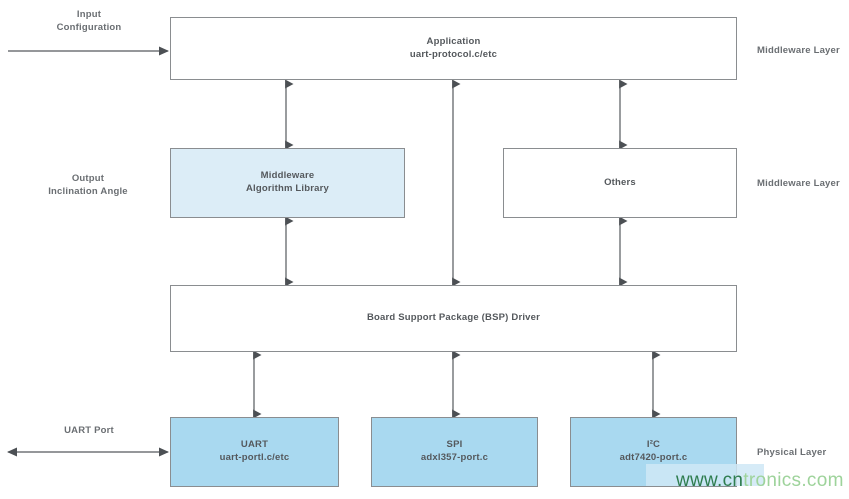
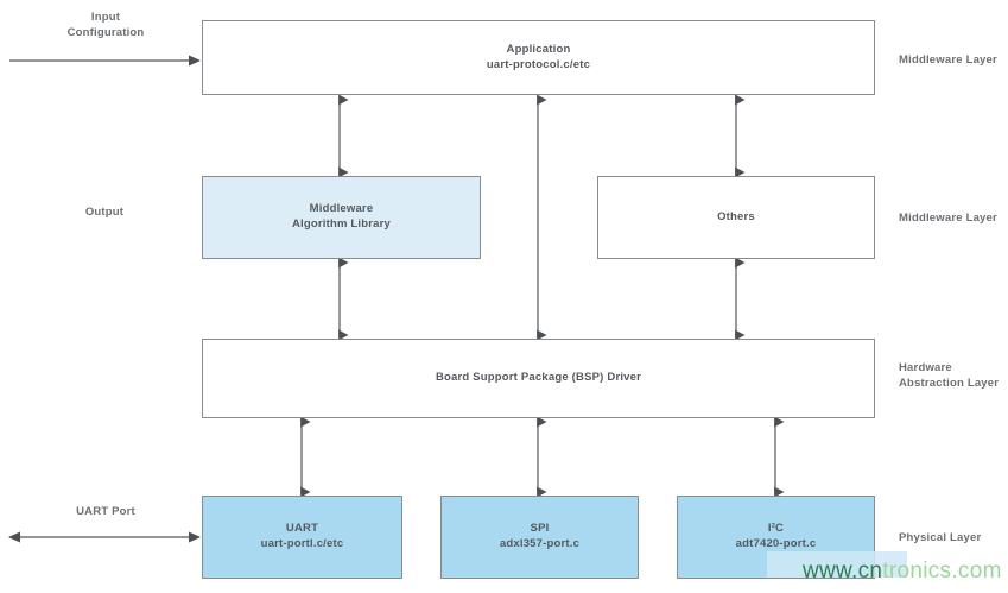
  Application
  uart-protocol.c/etc
  Middleware
  Algorithm Library
  Others
  Board Support Package (BSP) Driver
  UART
  uart-portl.c/etc
  SPI
  adxl357-port.c
  I²C
  adt7420-port.c
  Input
  Configuration
  Output
- Inclination Angle
  UART Port
  Middleware Layer
  Middleware Layer
+ Hardware
+ Abstraction Layer
  Physical Layer
  www.cntronics.com
